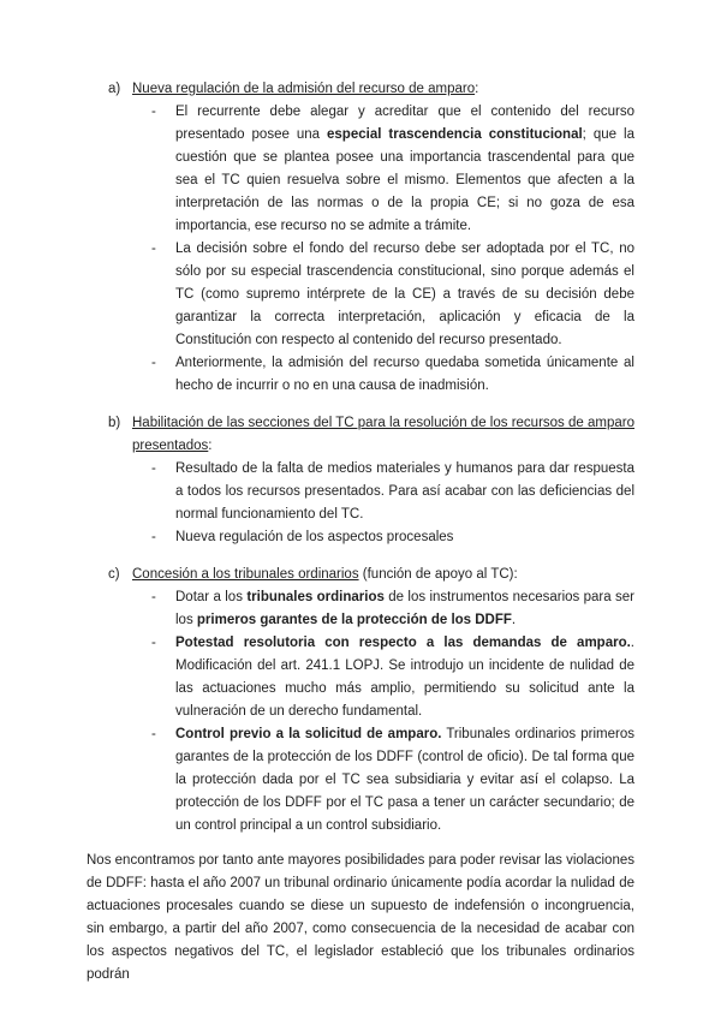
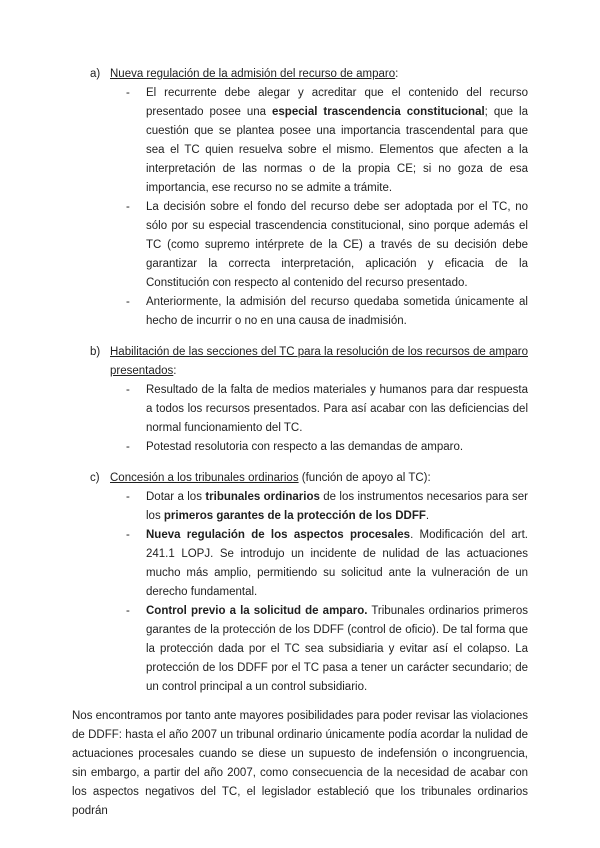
  a)
  Nueva regulación de la admisión del recurso de amparo:
  -
  El recurrente debe alegar y acreditar que el contenido del recurso presentado posee una especial trascendencia constitucional; que la cuestión que se plantea posee una importancia trascendental para que sea el TC quien resuelva sobre el mismo. Elementos que afecten a la interpretación de las normas o de la propia CE; si no goza de esa importancia, ese recurso no se admite a trámite.
  -
  La decisión sobre el fondo del recurso debe ser adoptada por el TC, no sólo por su especial trascendencia constitucional, sino porque además el TC (como supremo intérprete de la CE) a través de su decisión debe garantizar la correcta interpretación, aplicación y eficacia de la Constitución con respecto al contenido del recurso presentado.
  -
  Anteriormente, la admisión del recurso quedaba sometida únicamente al hecho de incurrir o no en una causa de inadmisión.
  b)
  Habilitación de las secciones del TC para la resolución de los recursos de amparo presentados:
  -
  Resultado de la falta de medios materiales y humanos para dar respuesta a todos los recursos presentados. Para así acabar con las deficiencias del normal funcionamiento del TC.
  -
- Nueva regulación de los aspectos procesales
+ Potestad resolutoria con respecto a las demandas de amparo.
  c)
  Concesión a los tribunales ordinarios (función de apoyo al TC):
  -
  Dotar a los tribunales ordinarios de los instrumentos necesarios para ser los primeros garantes de la protección de los DDFF.
  -
- Potestad resolutoria con respecto a las demandas de amparo.. Modificación del art. 241.1 LOPJ. Se introdujo un incidente de nulidad de las actuaciones mucho más amplio, permitiendo su solicitud ante la vulneración de un derecho fundamental.
+ Nueva regulación de los aspectos procesales. Modificación del art. 241.1 LOPJ. Se introdujo un incidente de nulidad de las actuaciones mucho más amplio, permitiendo su solicitud ante la vulneración de un derecho fundamental.
  -
  Control previo a la solicitud de amparo. Tribunales ordinarios primeros garantes de la protección de los DDFF (control de oficio). De tal forma que la protección dada por el TC sea subsidiaria y evitar así el colapso. La protección de los DDFF por el TC pasa a tener un carácter secundario; de un control principal a un control subsidiario.
  Nos encontramos por tanto ante mayores posibilidades para poder revisar las violaciones de DDFF: hasta el año 2007 un tribunal ordinario únicamente podía acordar la nulidad de actuaciones procesales cuando se diese un supuesto de indefensión o incongruencia, sin embargo, a partir del año 2007, como consecuencia de la necesidad de acabar con los aspectos negativos del TC, el legislador estableció que los tribunales ordinarios podrán
